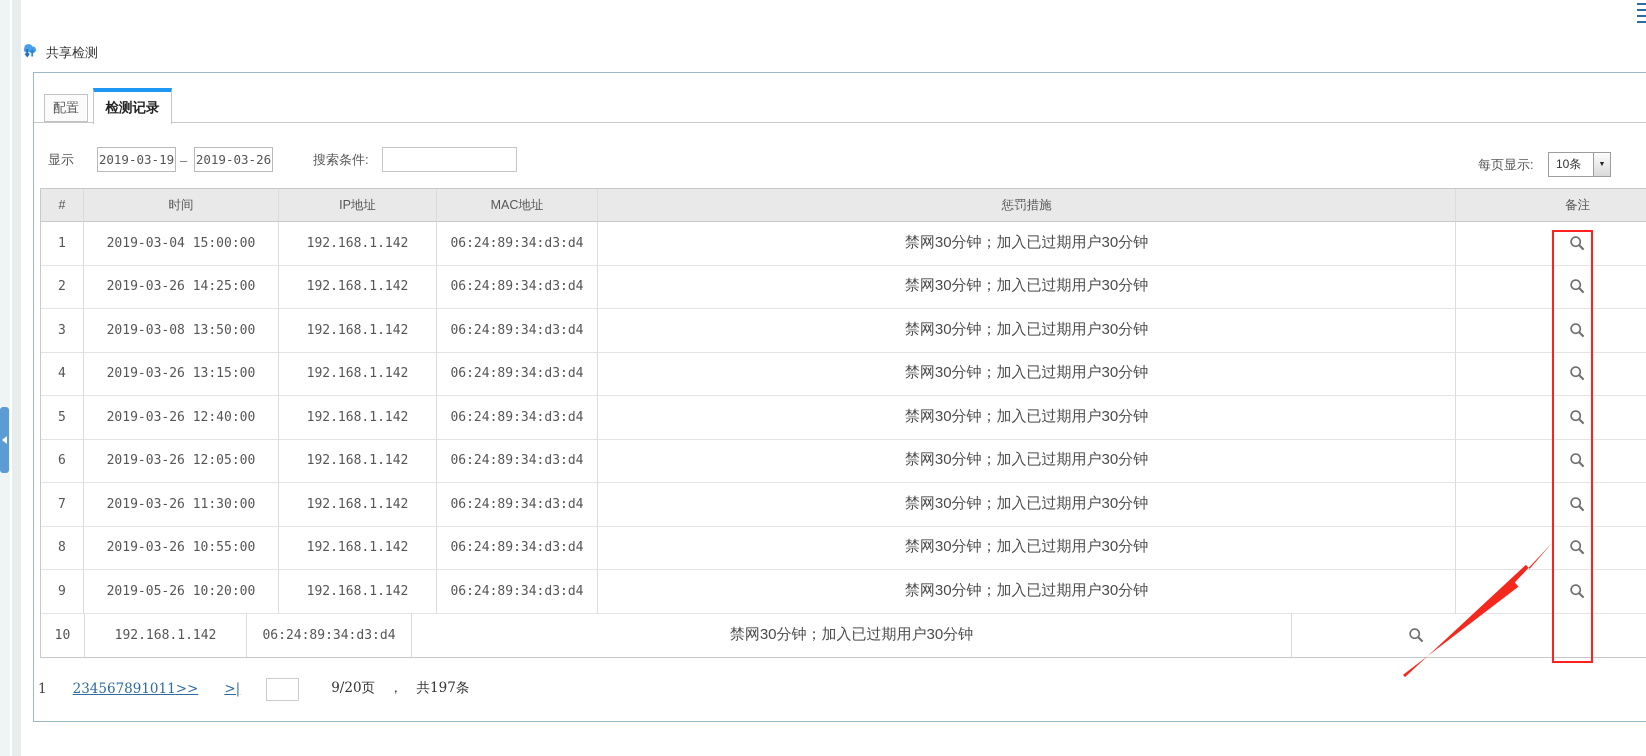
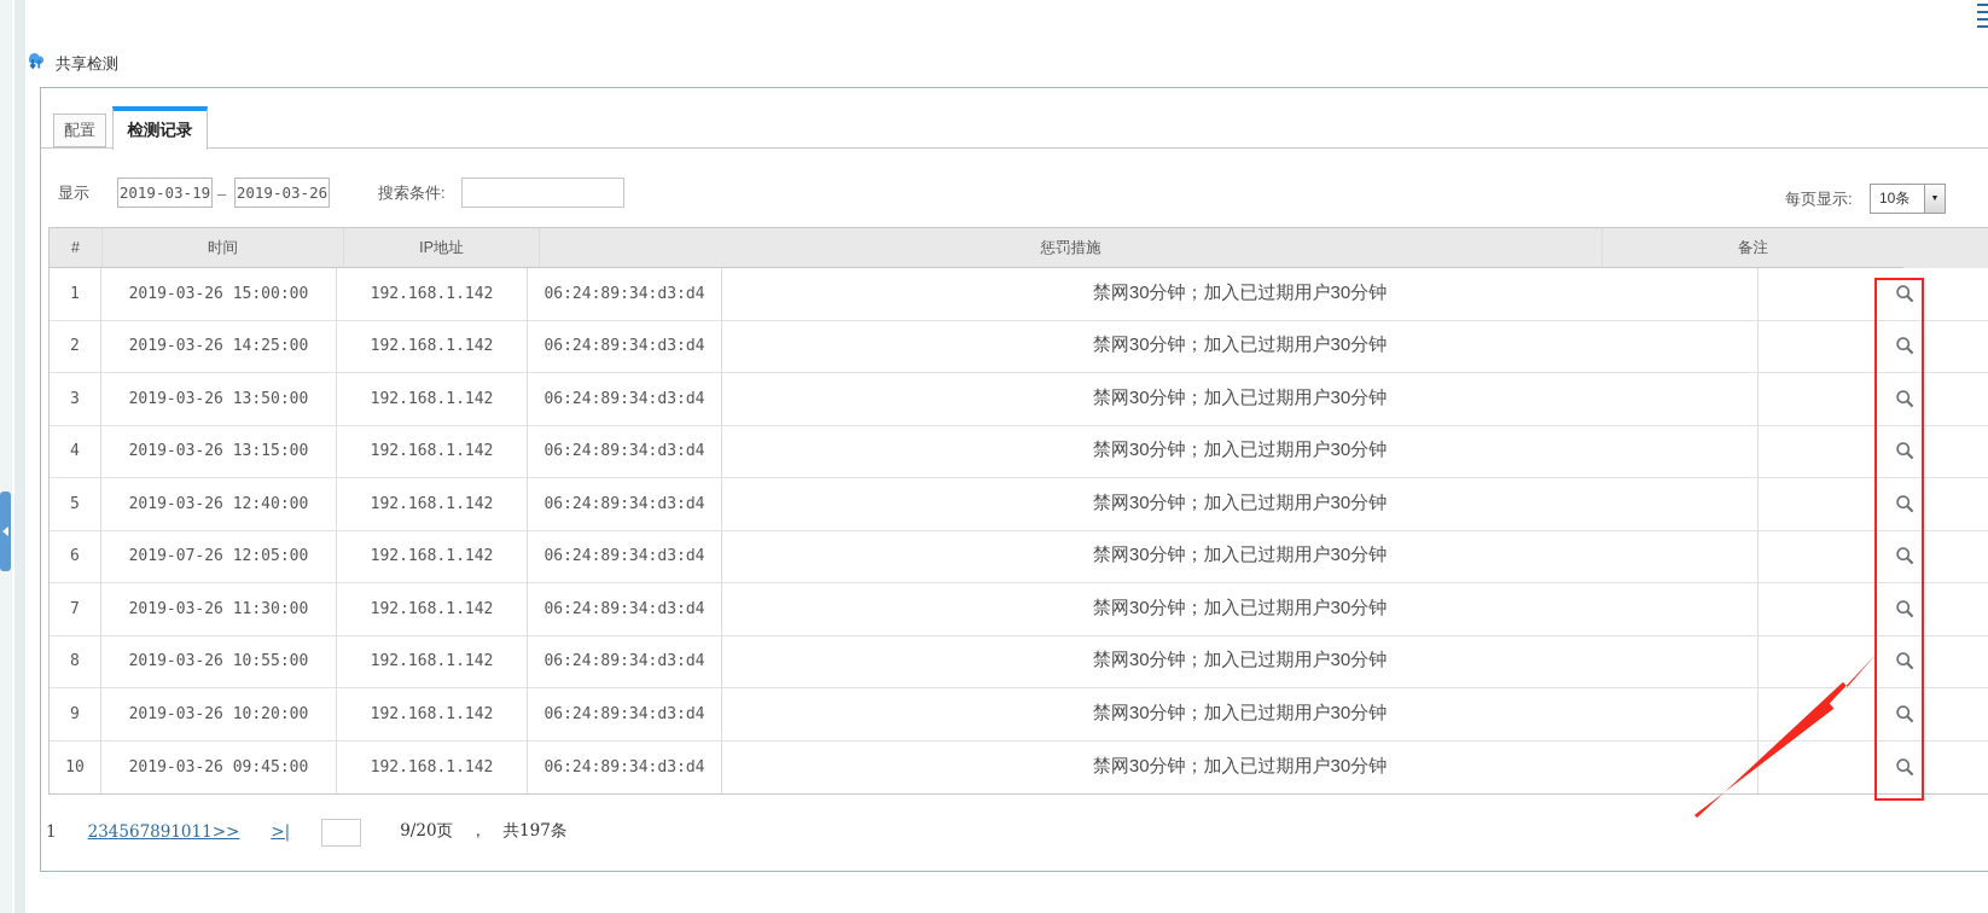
  共享检测
  配置
  检测记录
  显示
  2019-03-19
  –
  2019-03-26
  搜索条件:
  每页显示:
  10条
  #
  时间
  IP地址
- MAC地址
  惩罚措施
  备注
  1
- 2019-03-04 15:00:00
+ 2019-03-26 15:00:00
  192.168.1.142
  06:24:89:34:d3:d4
  禁网30分钟；加入已过期用户30分钟
  2
  2019-03-26 14:25:00
  192.168.1.142
  06:24:89:34:d3:d4
  禁网30分钟；加入已过期用户30分钟
  3
- 2019-03-08 13:50:00
+ 2019-03-26 13:50:00
  192.168.1.142
  06:24:89:34:d3:d4
  禁网30分钟；加入已过期用户30分钟
  4
  2019-03-26 13:15:00
  192.168.1.142
  06:24:89:34:d3:d4
  禁网30分钟；加入已过期用户30分钟
  5
  2019-03-26 12:40:00
  192.168.1.142
  06:24:89:34:d3:d4
  禁网30分钟；加入已过期用户30分钟
  6
- 2019-03-26 12:05:00
+ 2019-07-26 12:05:00
  192.168.1.142
  06:24:89:34:d3:d4
  禁网30分钟；加入已过期用户30分钟
  7
  2019-03-26 11:30:00
  192.168.1.142
  06:24:89:34:d3:d4
  禁网30分钟；加入已过期用户30分钟
  8
  2019-03-26 10:55:00
  192.168.1.142
  06:24:89:34:d3:d4
  禁网30分钟；加入已过期用户30分钟
  9
- 2019-05-26 10:20:00
+ 2019-03-26 10:20:00
  192.168.1.142
  06:24:89:34:d3:d4
  禁网30分钟；加入已过期用户30分钟
  10
+ 2019-03-26 09:45:00
  192.168.1.142
  06:24:89:34:d3:d4
  禁网30分钟；加入已过期用户30分钟
  1
  2
  3
  4
  5
  6
  7
  8
  9
  10
  11
  >>
  >|
  9/20页
  ，
  共197条
